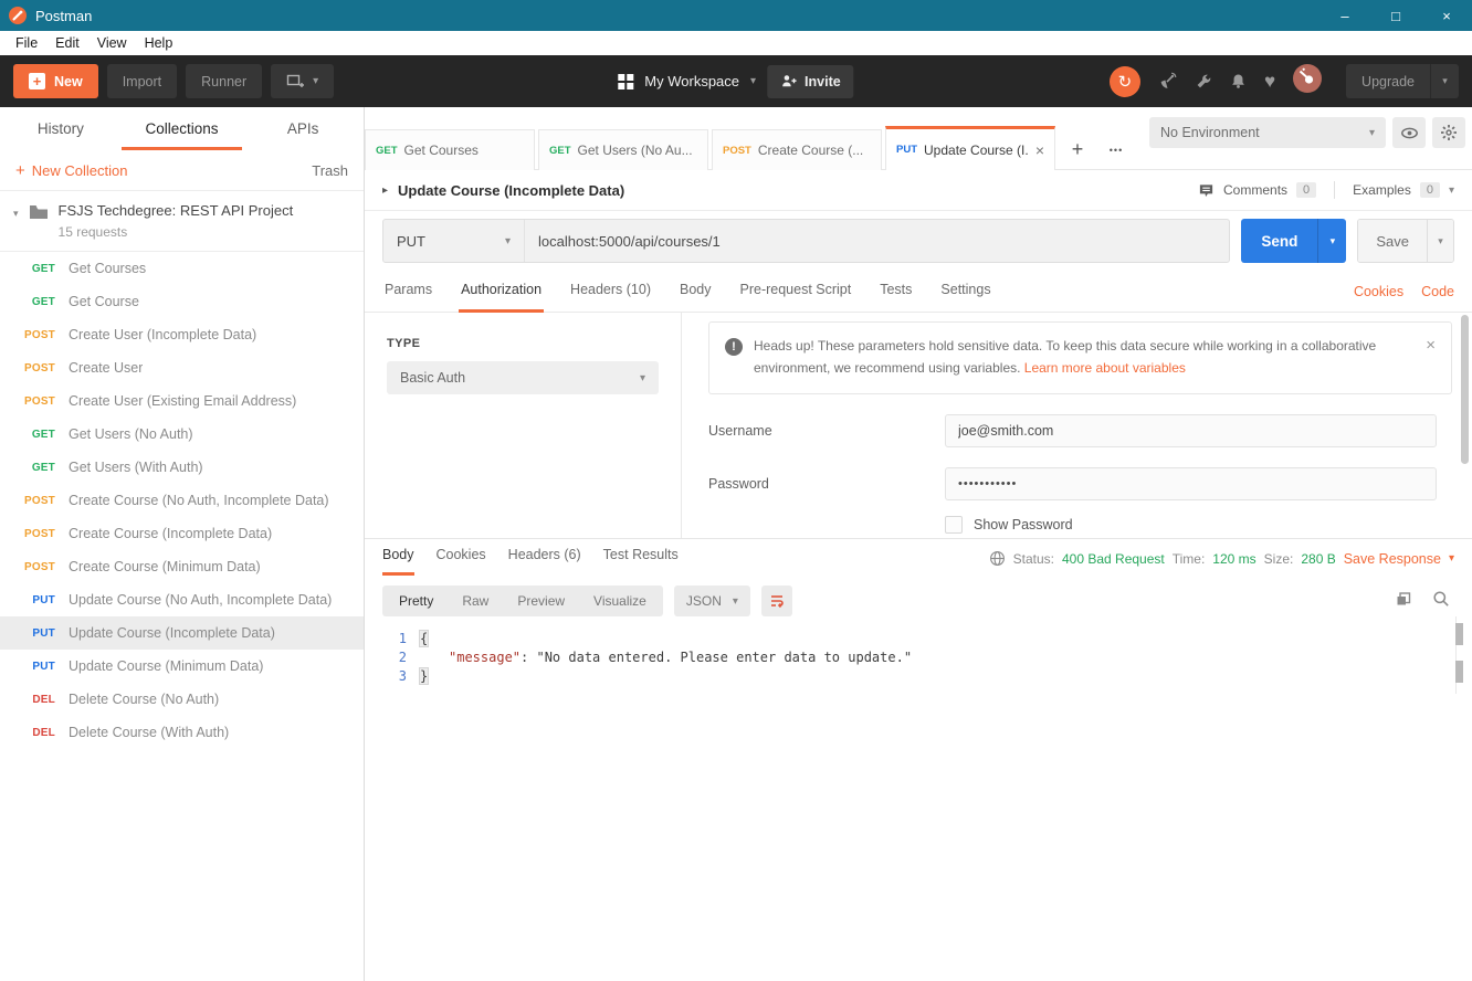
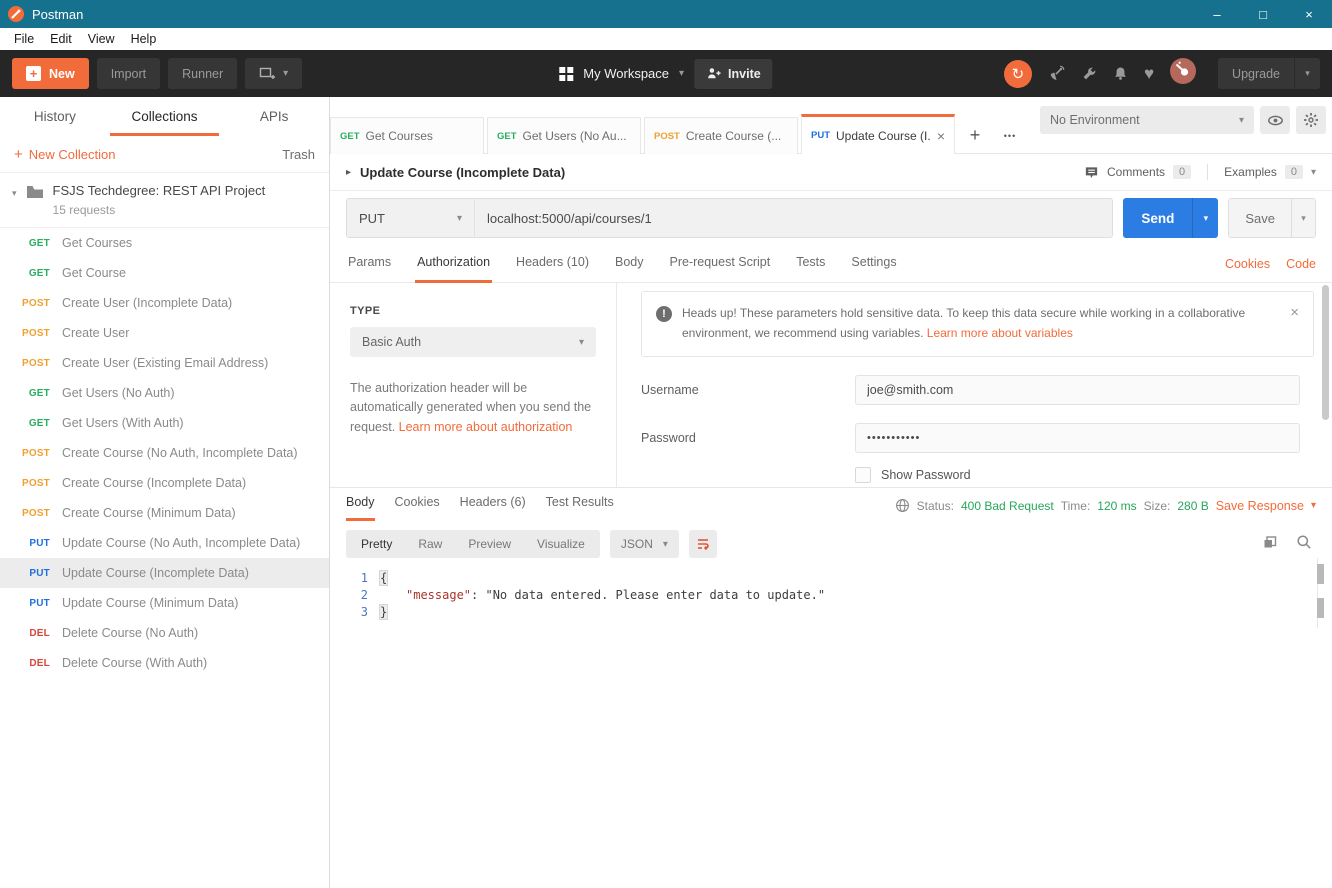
  Postman
  –
  □
  ×
  File
  Edit
  View
  Help
  +
  New
  Import
  Runner
  ▾
  My Workspace
  ▾
  Invite
  ↻
  ♥
  Upgrade
  ▾
  History
  Collections
  APIs
  +
  New Collection
  Trash
  ▾
  FSJS Techdegree: REST API Project
  15 requests
  GET
  Get Courses
  GET
  Get Course
  POST
  Create User (Incomplete Data)
  POST
  Create User
  POST
  Create User (Existing Email Address)
  GET
  Get Users (No Auth)
  GET
  Get Users (With Auth)
  POST
  Create Course (No Auth, Incomplete Data)
  POST
  Create Course (Incomplete Data)
  POST
  Create Course (Minimum Data)
  PUT
  Update Course (No Auth, Incomplete Data)
  PUT
  Update Course (Incomplete Data)
  PUT
  Update Course (Minimum Data)
  DEL
  Delete Course (No Auth)
  DEL
  Delete Course (With Auth)
  GET
  Get Courses
  GET
  Get Users (No Au...
  POST
  Create Course (...
  PUT
  Update Course (I.
  ×
  +
  •••
  No Environment
  ▾
  ▸
  Update Course (Incomplete Data)
  Comments
  0
  Examples
  0
  ▾
  PUT
  ▾
  localhost:5000/api/courses/1
  Send
  ▾
  Save
  ▾
  Params
  Authorization
  Headers (10)
  Body
  Pre-request Script
  Tests
  Settings
  Cookies
  Code
  TYPE
  Basic Auth
  ▾
+ The authorization header will be automatically generated when you send the request. Learn more about authorization
  !
  Heads up! These parameters hold sensitive data. To keep this data secure while working in a collaborative environment, we recommend using variables. Learn more about variables
  ×
  Username
  joe@smith.com
  Password
  •••••••••••
  Show Password
  Body
  Cookies
  Headers (6)
  Test Results
  Status:
  400 Bad Request
  Time:
  120 ms
  Size:
  280 B
  Save Response
  ▾
  Pretty
  Raw
  Preview
  Visualize
  JSON
  ▾
  1
  {
  2
  "message": "No data entered. Please enter data to update."
  3
  }
